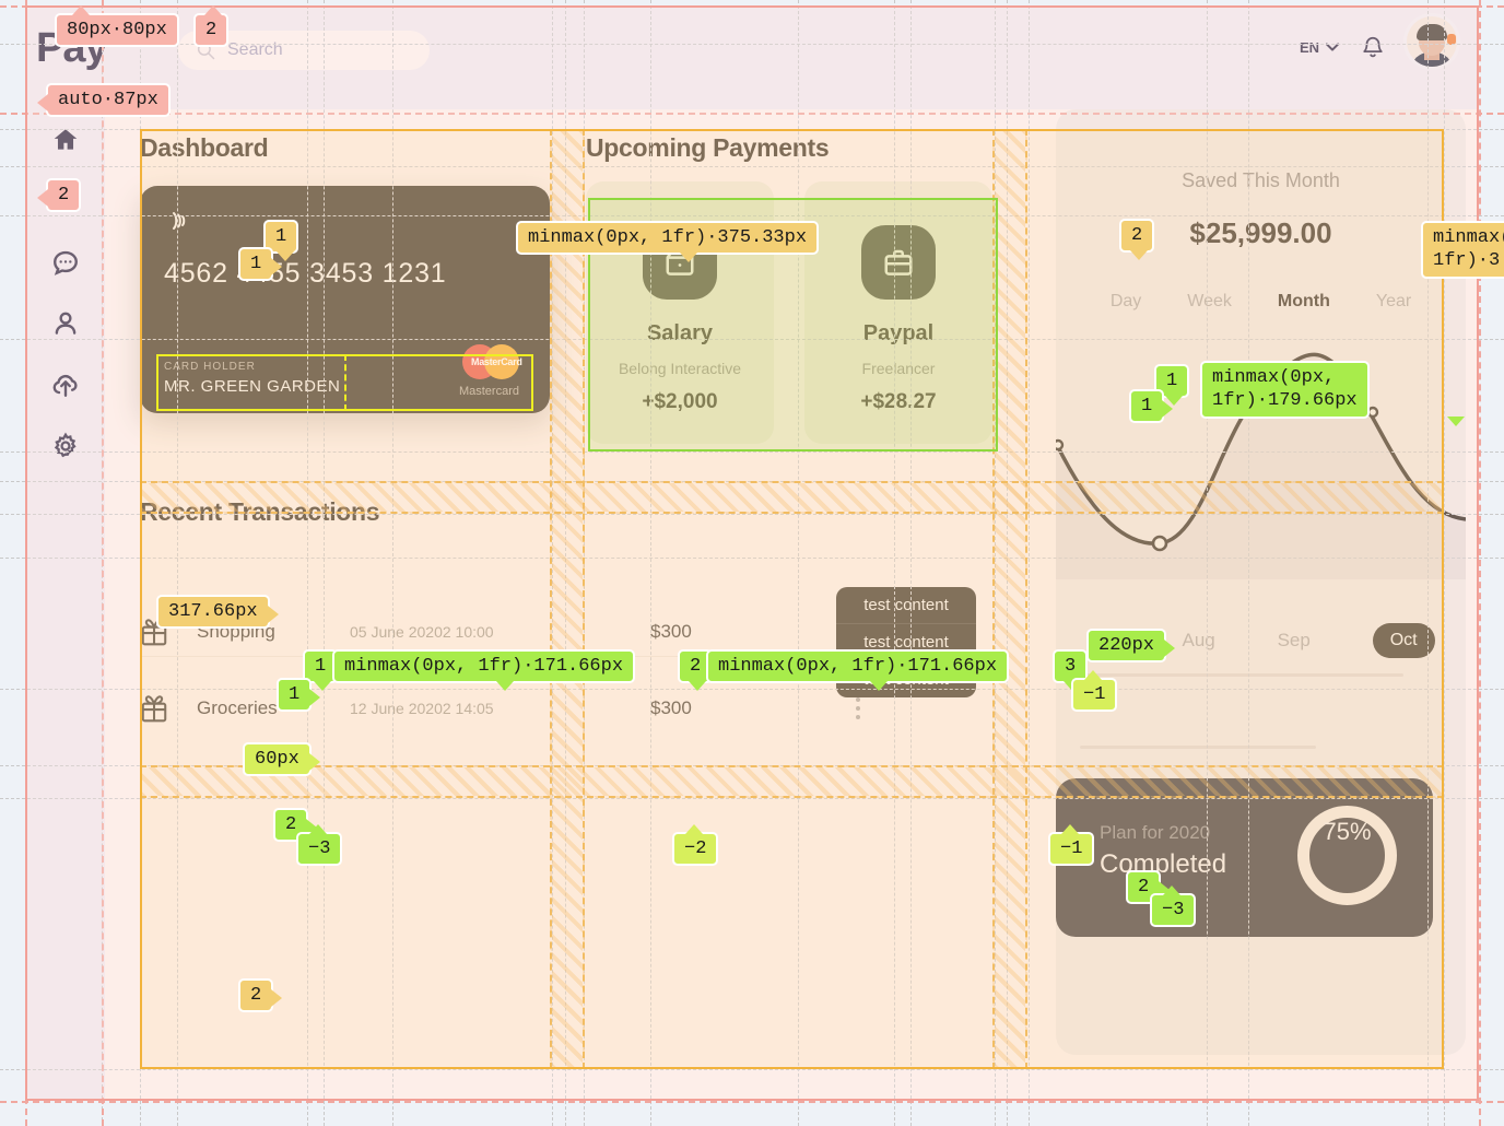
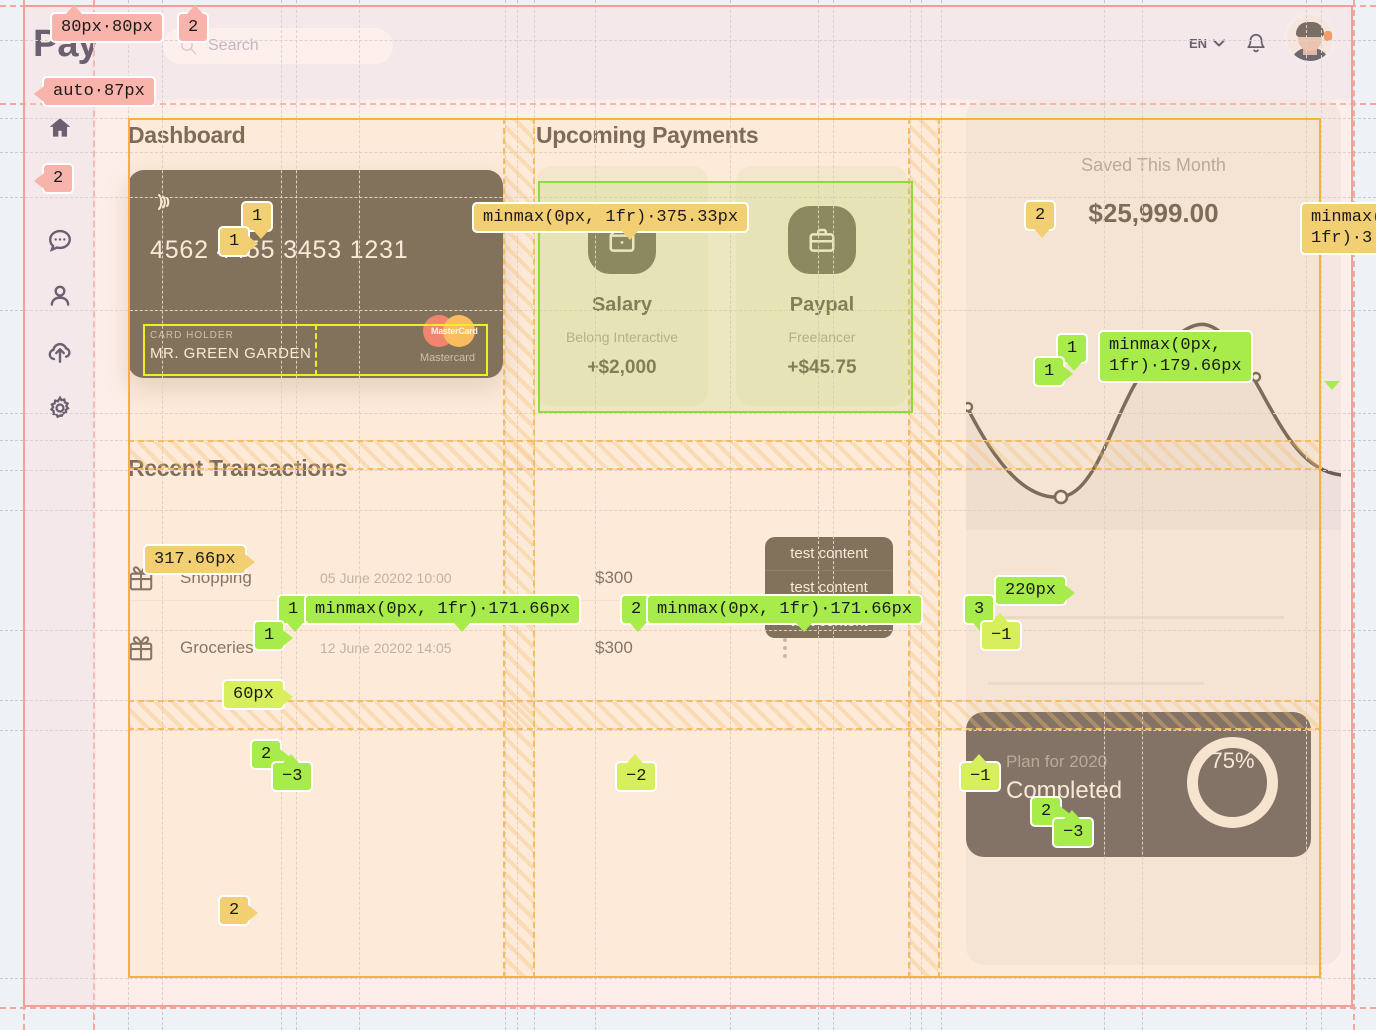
  Pay
  Search
  EN
  Dashboard
  456255 3453 1231
  CARD HOLDER
  MR. GREEN GARDEN
  MasterCa
  Mastercard
  Upcoming Payments
  Salary
  Belong Interactive
  +$2,000
  Paypal
  Freelancer
- +$28.27
+ +$45.75
  Saved This Month
  $25,999.00
- Day
- Week
- Month
- Year
- Aug
- Sep
- Oct
  Plan for 2020
  Completed
  75%
  Shopping
  05 June 20202 10:00
  $300
  Groceries
  12 June 20202 14:05
  $300
  test content
  test content
  80px·80px
  2
  auto·87px
  2
  1
  1
  minmax(0px, 1fr)·375.33px
  2
  1fr)·3
  1
  1
  minmax(0px,
  1fr)·179.66px
  317.66px
  1
  minmax(0px, 1fr)·171.66px
  2
  minmax(0px, 1fr)·171.66px
  3
  1
  −1
  220px
  60px
  2
  −3
  −2
  −1
  2
  −3
  2
